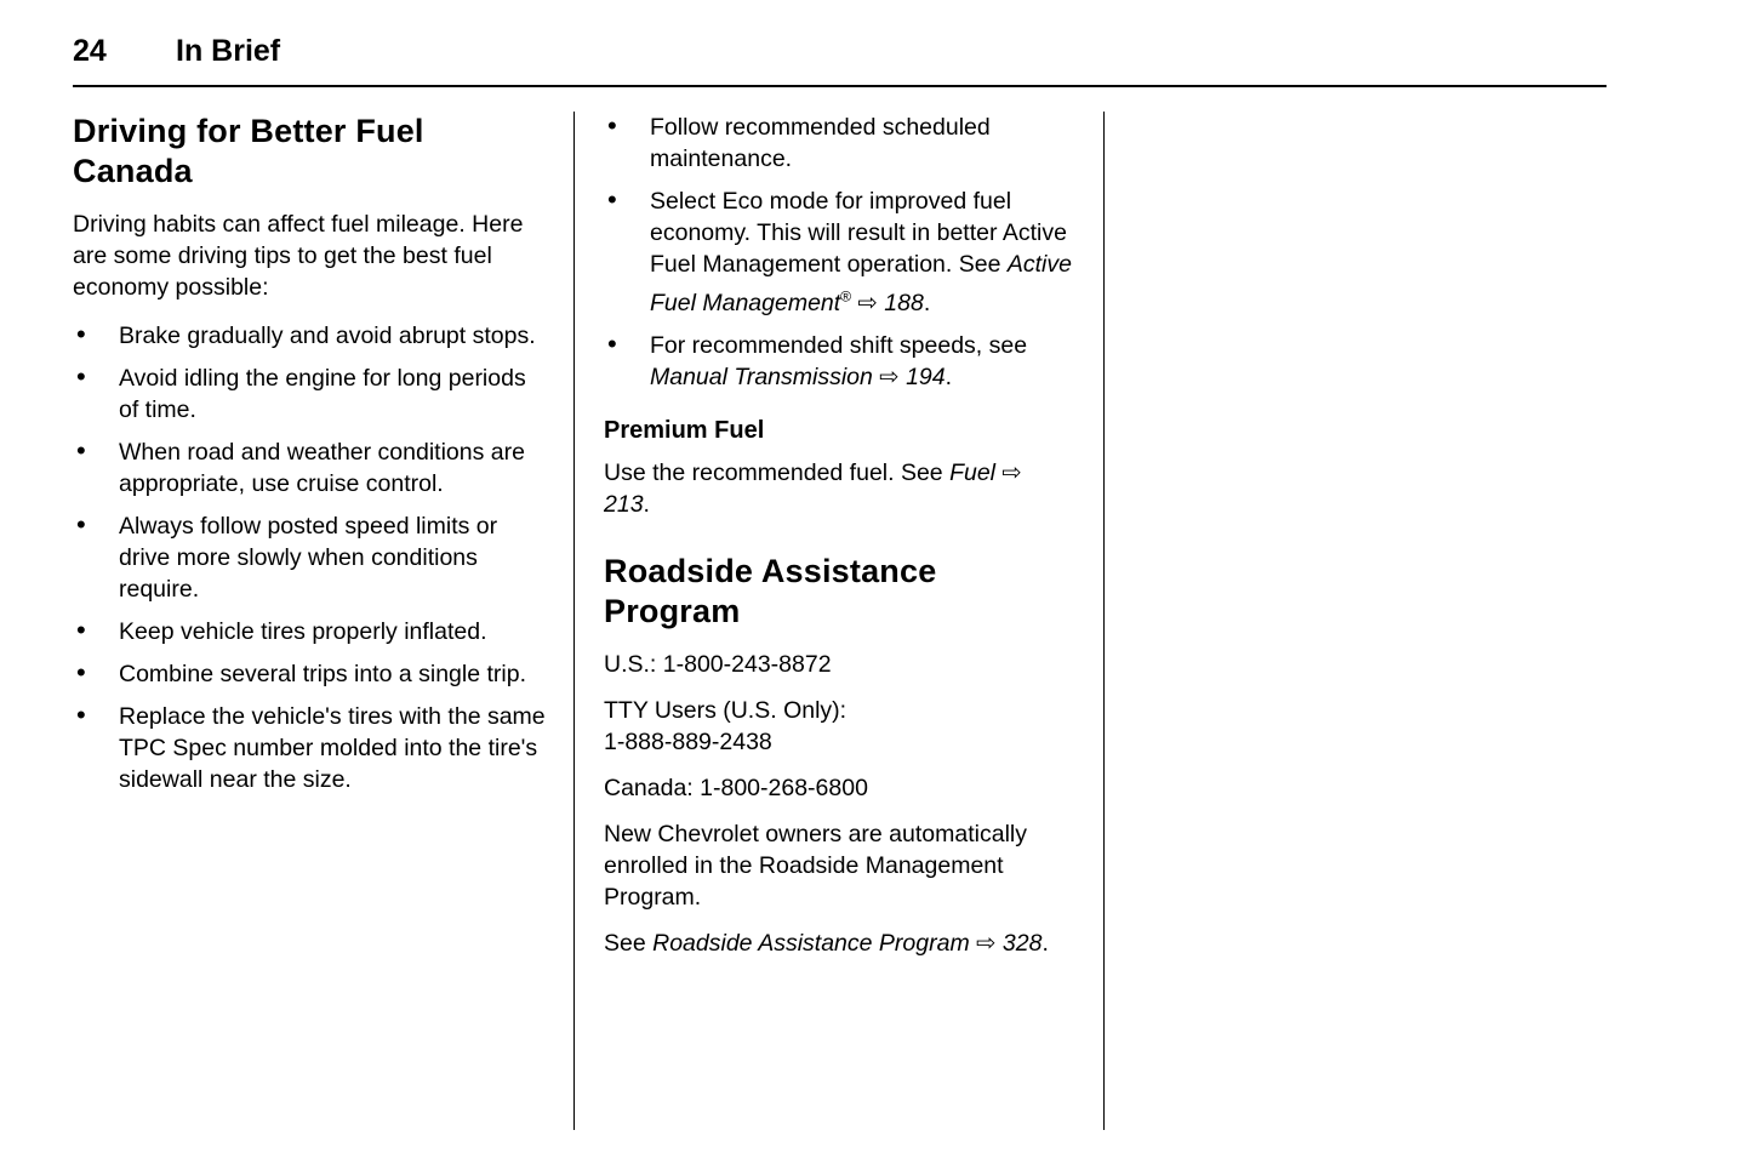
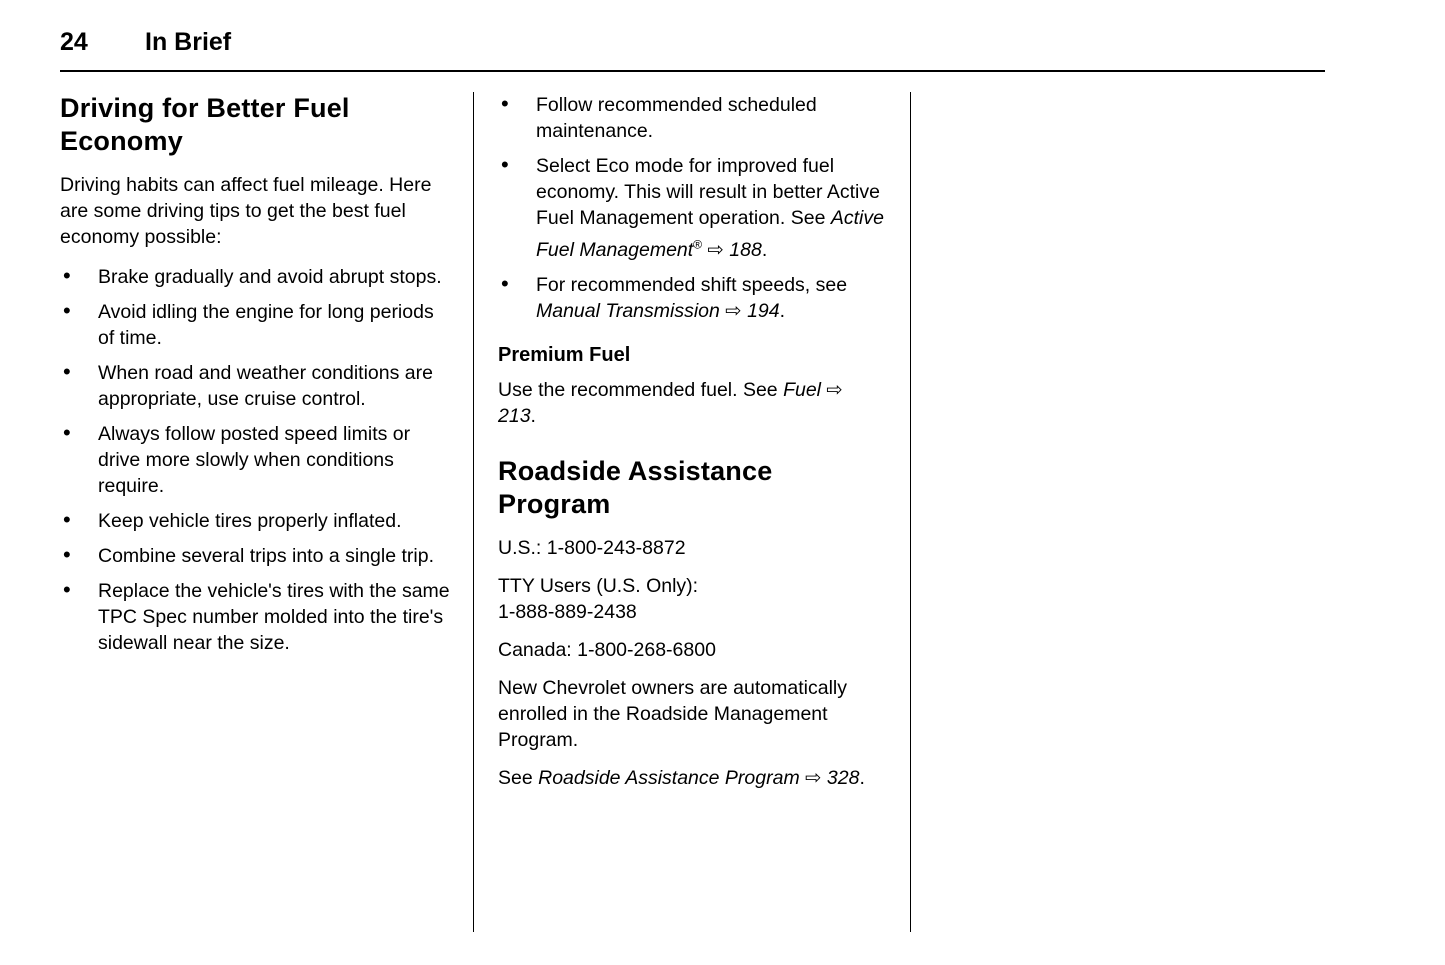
  24
  In Brief
- Driving for Better Fuel Canada
+ Driving for Better Fuel Economy
  Driving habits can affect fuel mileage. Here are some driving tips to get the best fuel economy possible:
  Brake gradually and avoid abrupt stops.
  Avoid idling the engine for long periods of time.
  When road and weather conditions are appropriate, use cruise control.
  Always follow posted speed limits or drive more slowly when conditions require.
  Keep vehicle tires properly inflated.
  Combine several trips into a single trip.
  Replace the vehicle's tires with the same TPC Spec number molded into the tire's sidewall near the size.
  Follow recommended scheduled maintenance.
  Select Eco mode for improved fuel economy. This will result in better Active Fuel Management operation. See Active Fuel Management® ⇨ 188.
  For recommended shift speeds, see Manual Transmission ⇨ 194.
  Premium Fuel
  Use the recommended fuel. See Fuel ⇨ 213.
  Roadside Assistance Program
  U.S.: 1-800-243-8872
  TTY Users (U.S. Only):
  1-888-889-2438
  Canada: 1-800-268-6800
  New Chevrolet owners are automatically enrolled in the Roadside Management Program.
  See Roadside Assistance Program ⇨ 328.
